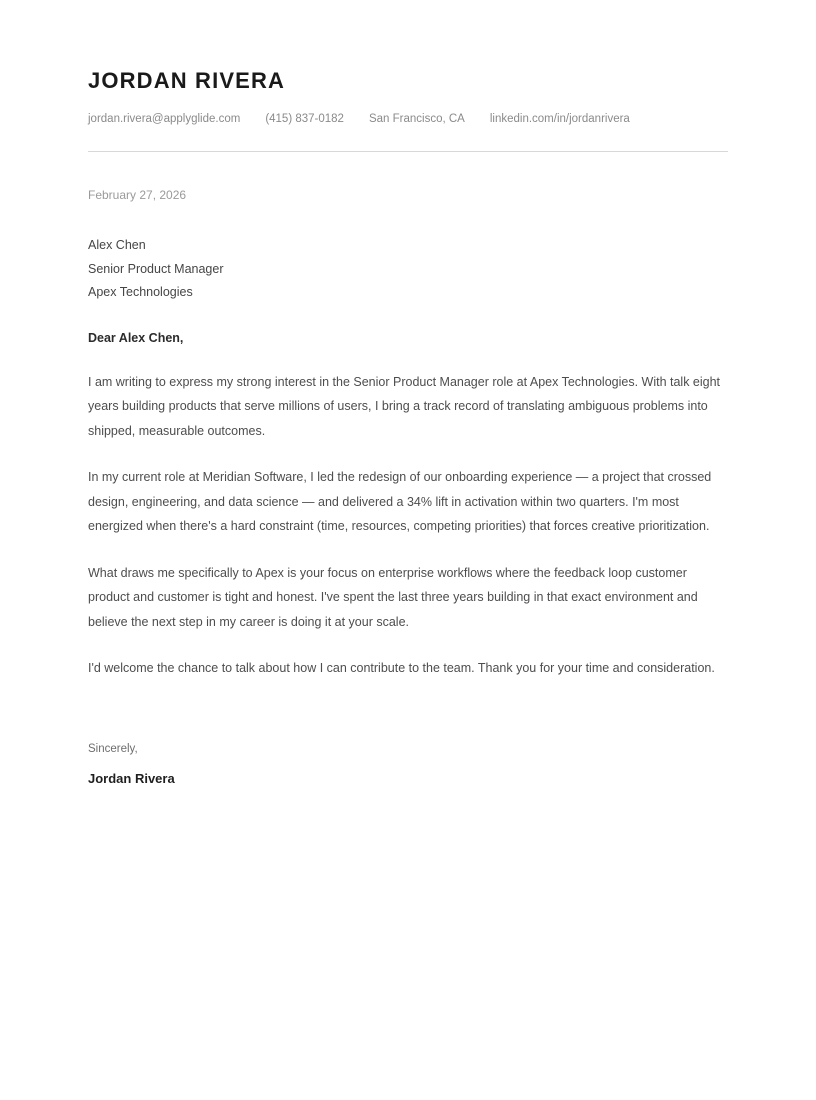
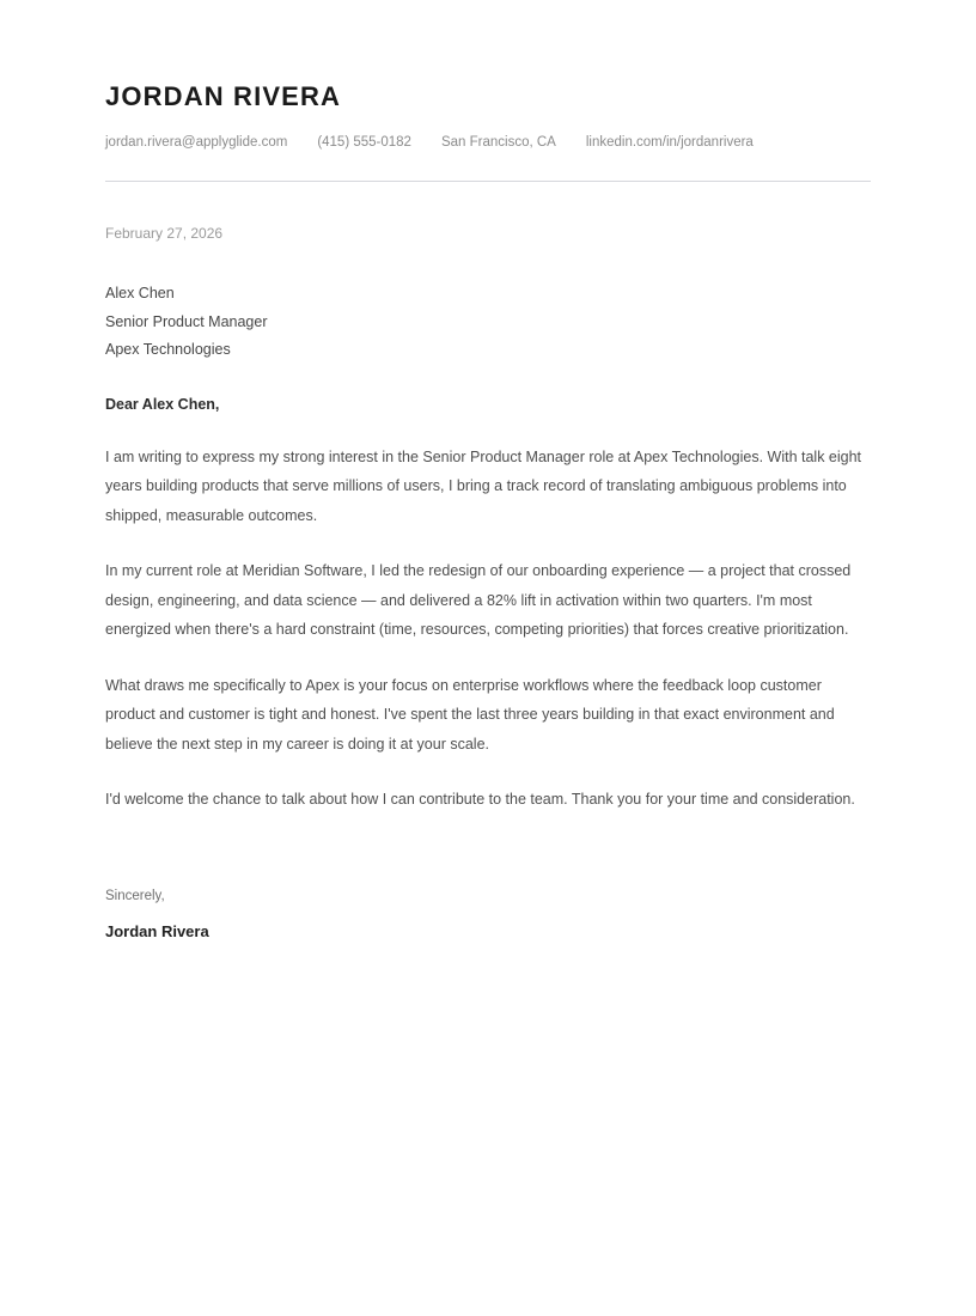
  JORDAN RIVERA
  jordan.rivera@applyglide.com
- (415) 837-0182
+ (415) 555-0182
  San Francisco, CA
  linkedin.com/in/jordanrivera
  February 27, 2026
  Alex Chen
  Senior Product Manager
  Apex Technologies
  Dear Alex Chen,
  I am writing to express my strong interest in the Senior Product Manager role at Apex Technologies. With talk eight years building products that serve millions of users, I bring a track record of translating ambiguous problems into shipped, measurable outcomes.
- In my current role at Meridian Software, I led the redesign of our onboarding experience — a project that crossed design, engineering, and data science — and delivered a 34% lift in activation within two quarters. I'm most energized when there's a hard constraint (time, resources, competing priorities) that forces creative prioritization.
+ In my current role at Meridian Software, I led the redesign of our onboarding experience — a project that crossed design, engineering, and data science — and delivered a 82% lift in activation within two quarters. I'm most energized when there's a hard constraint (time, resources, competing priorities) that forces creative prioritization.
  What draws me specifically to Apex is your focus on enterprise workflows where the feedback loop customer product and customer is tight and honest. I've spent the last three years building in that exact environment and believe the next step in my career is doing it at your scale.
  I'd welcome the chance to talk about how I can contribute to the team. Thank you for your time and consideration.
  Sincerely,
  Jordan Rivera
